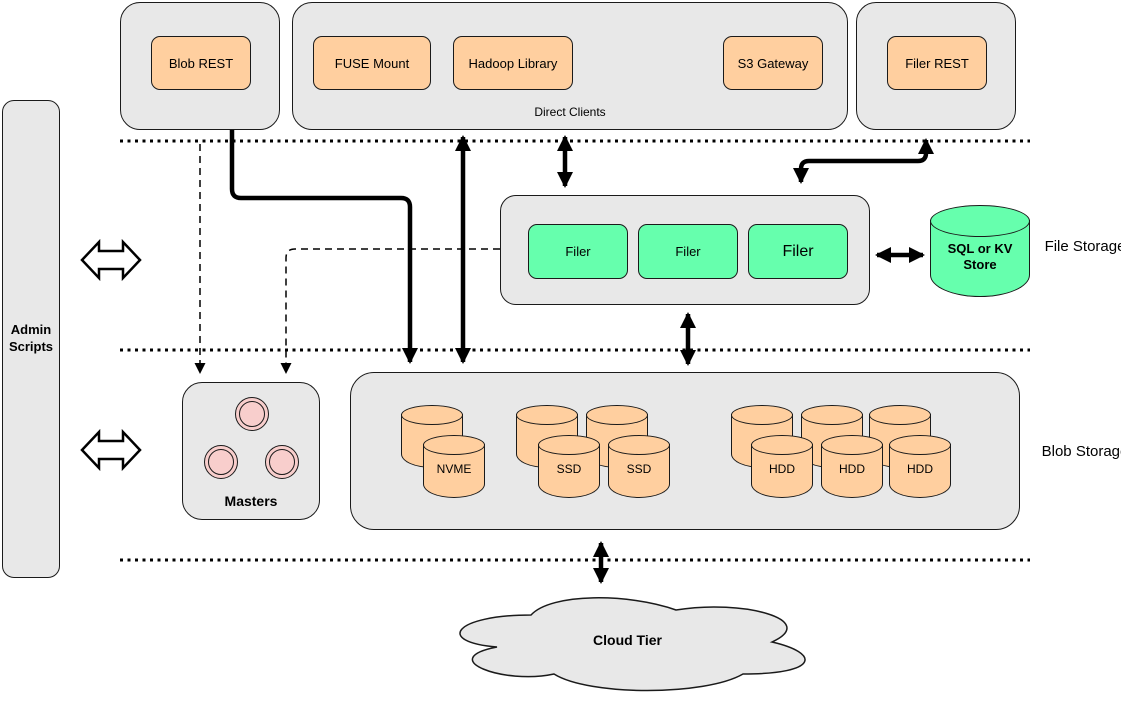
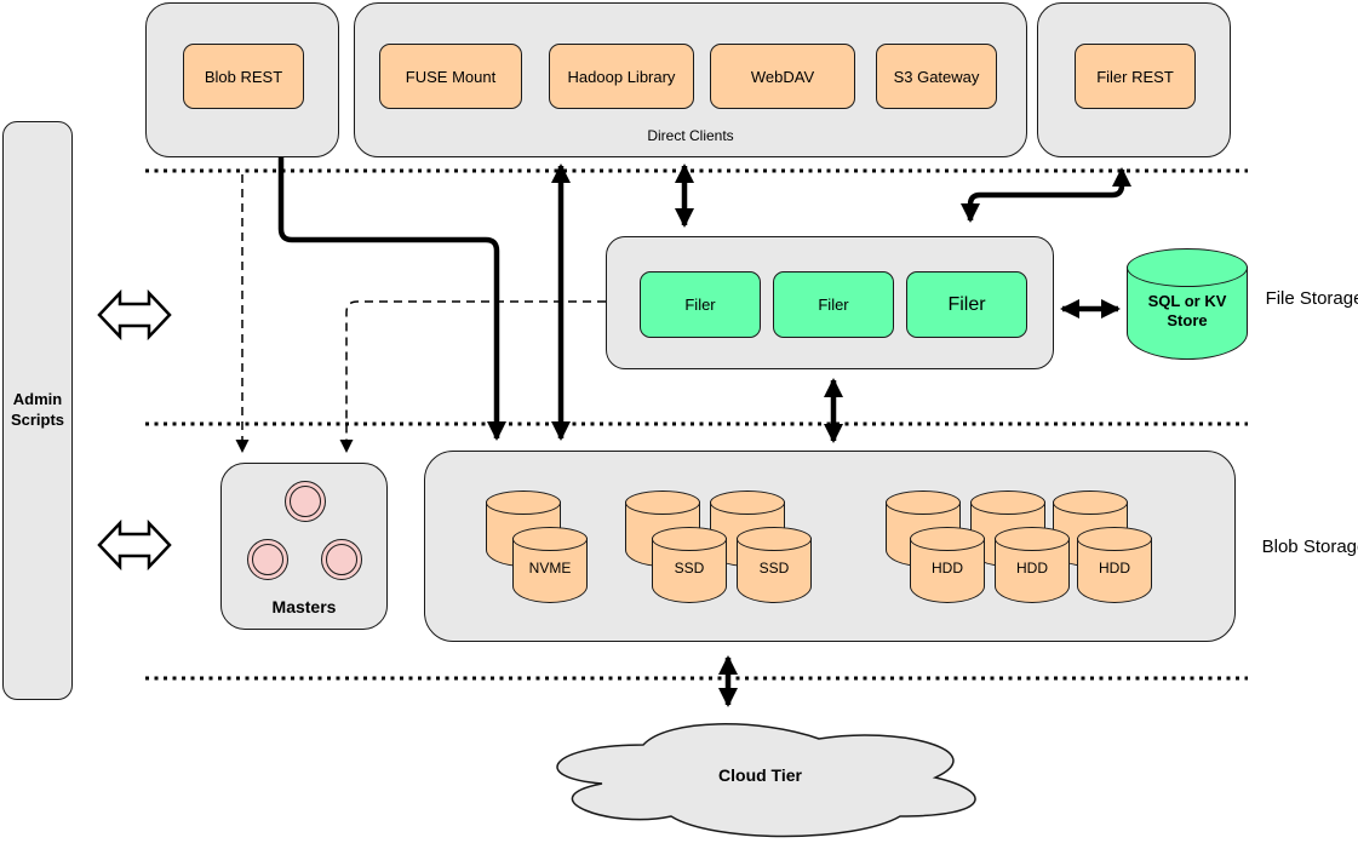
  Admin Scripts
  Blob REST
  FUSE Mount
  Hadoop Library
+ WebDAV
  S3 Gateway
  Direct Clients
  Filer REST
  Filer
  Filer
  Filer
  SQL or KV Store
  File Storag
  Blob Storag
  Masters
  NVME
  SSD
  SSD
  HDD
  HDD
  HDD
  Cloud Tier
